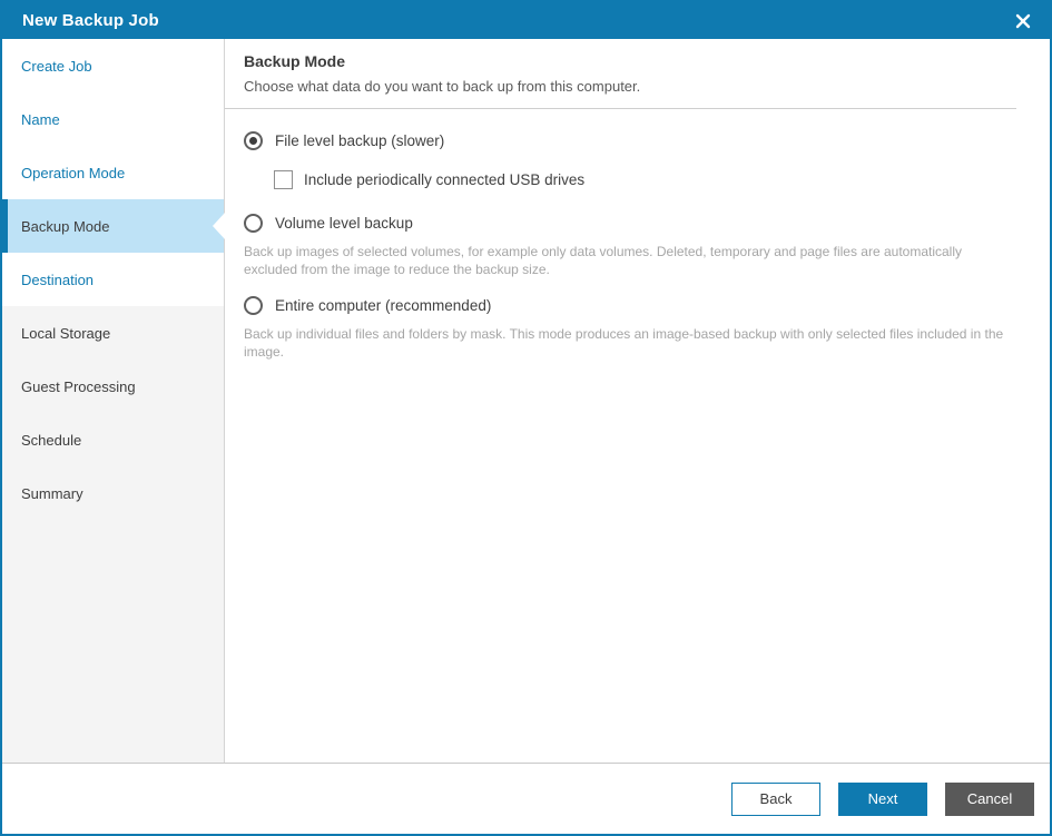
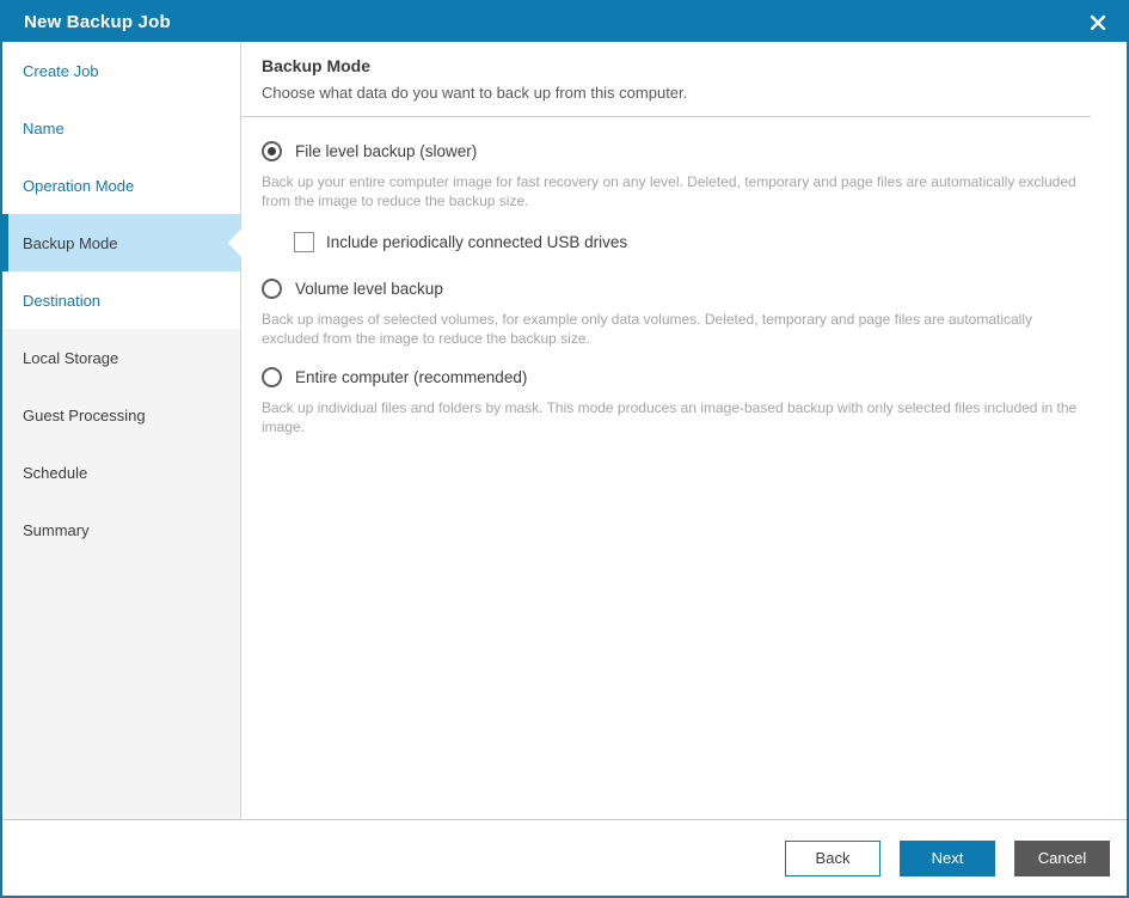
  New Backup Job
  Create Job
  Name
  Operation Mode
  Backup Mode
  Destination
  Local Storage
  Guest Processing
  Schedule
  Summary
  Backup Mode
  Choose what data do you want to back up from this computer.
  File level backup (slower)
+ Back up your entire computer image for fast recovery on any level. Deleted, temporary and page files are automatically excluded from the image to reduce the backup size.
  Include periodically connected USB drives
  Volume level backup
  Back up images of selected volumes, for example only data volumes. Deleted, temporary and page files are automatically excluded from the image to reduce the backup size.
  Entire computer (recommended)
  Back up individual files and folders by mask. This mode produces an image-based backup with only selected files included in the image.
  Back
  Next
  Cancel
